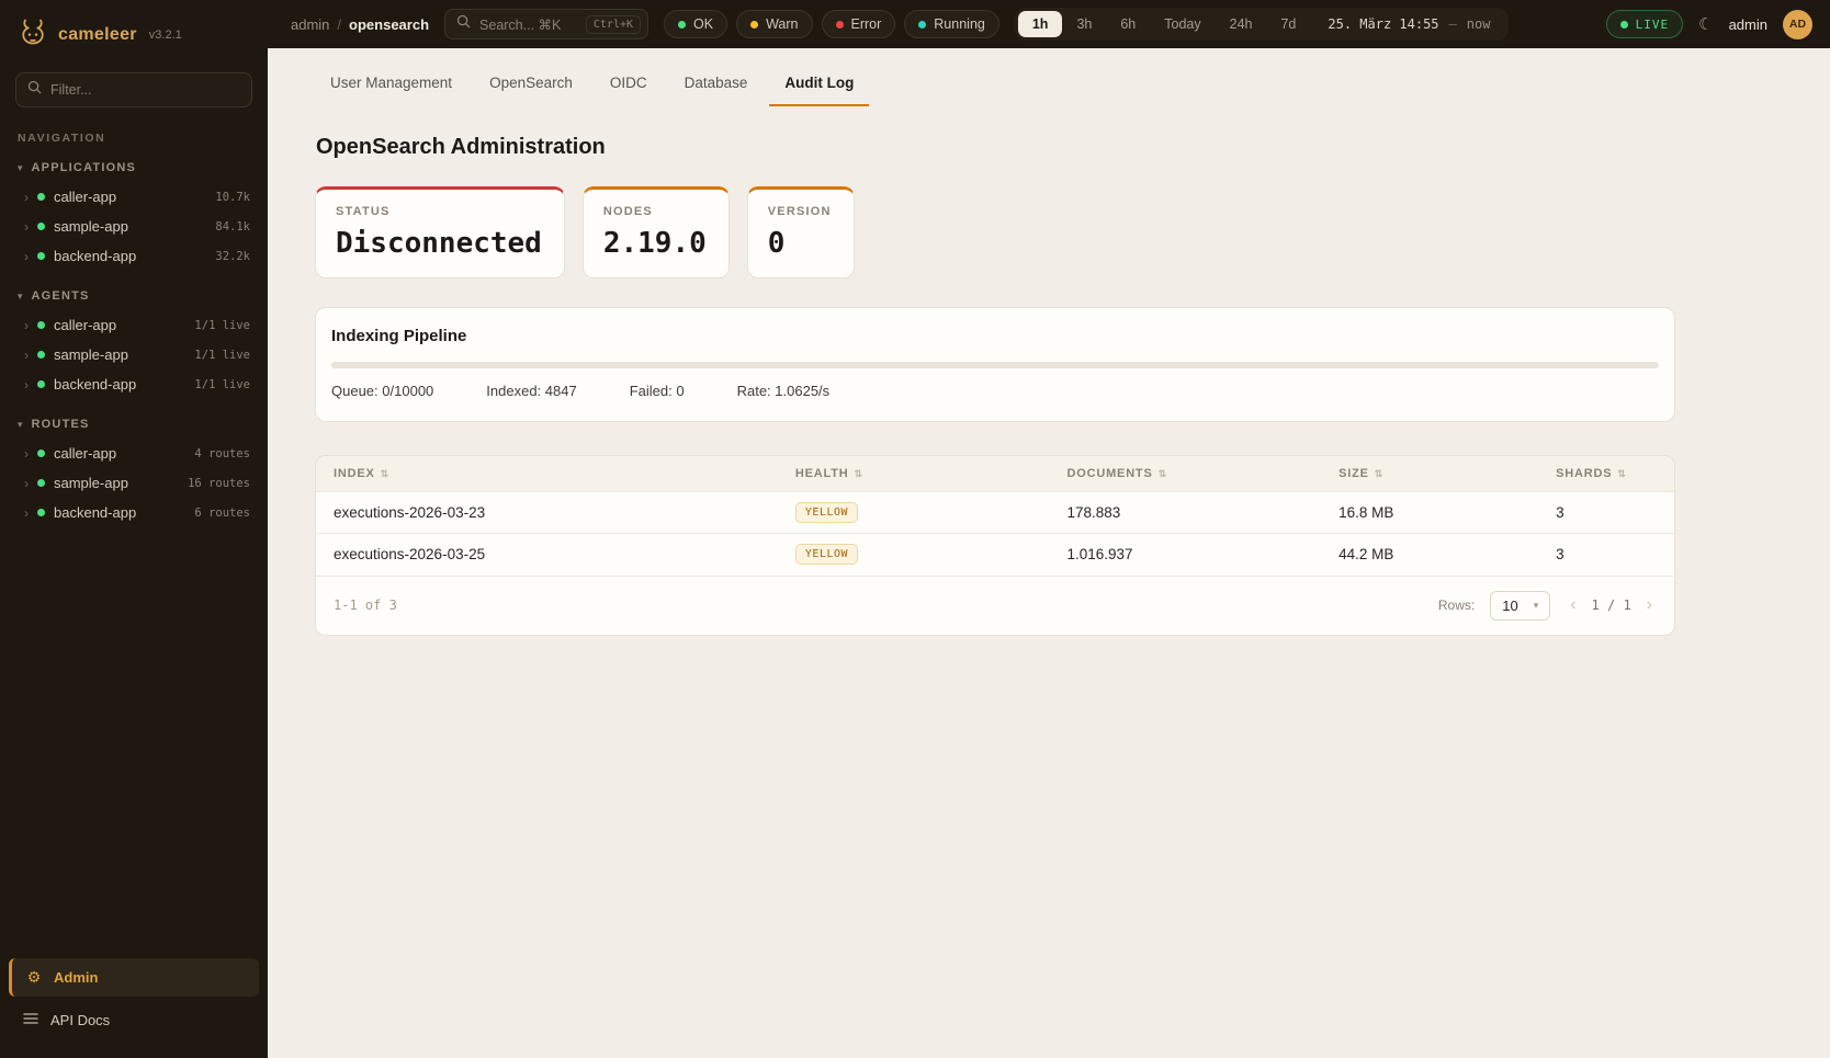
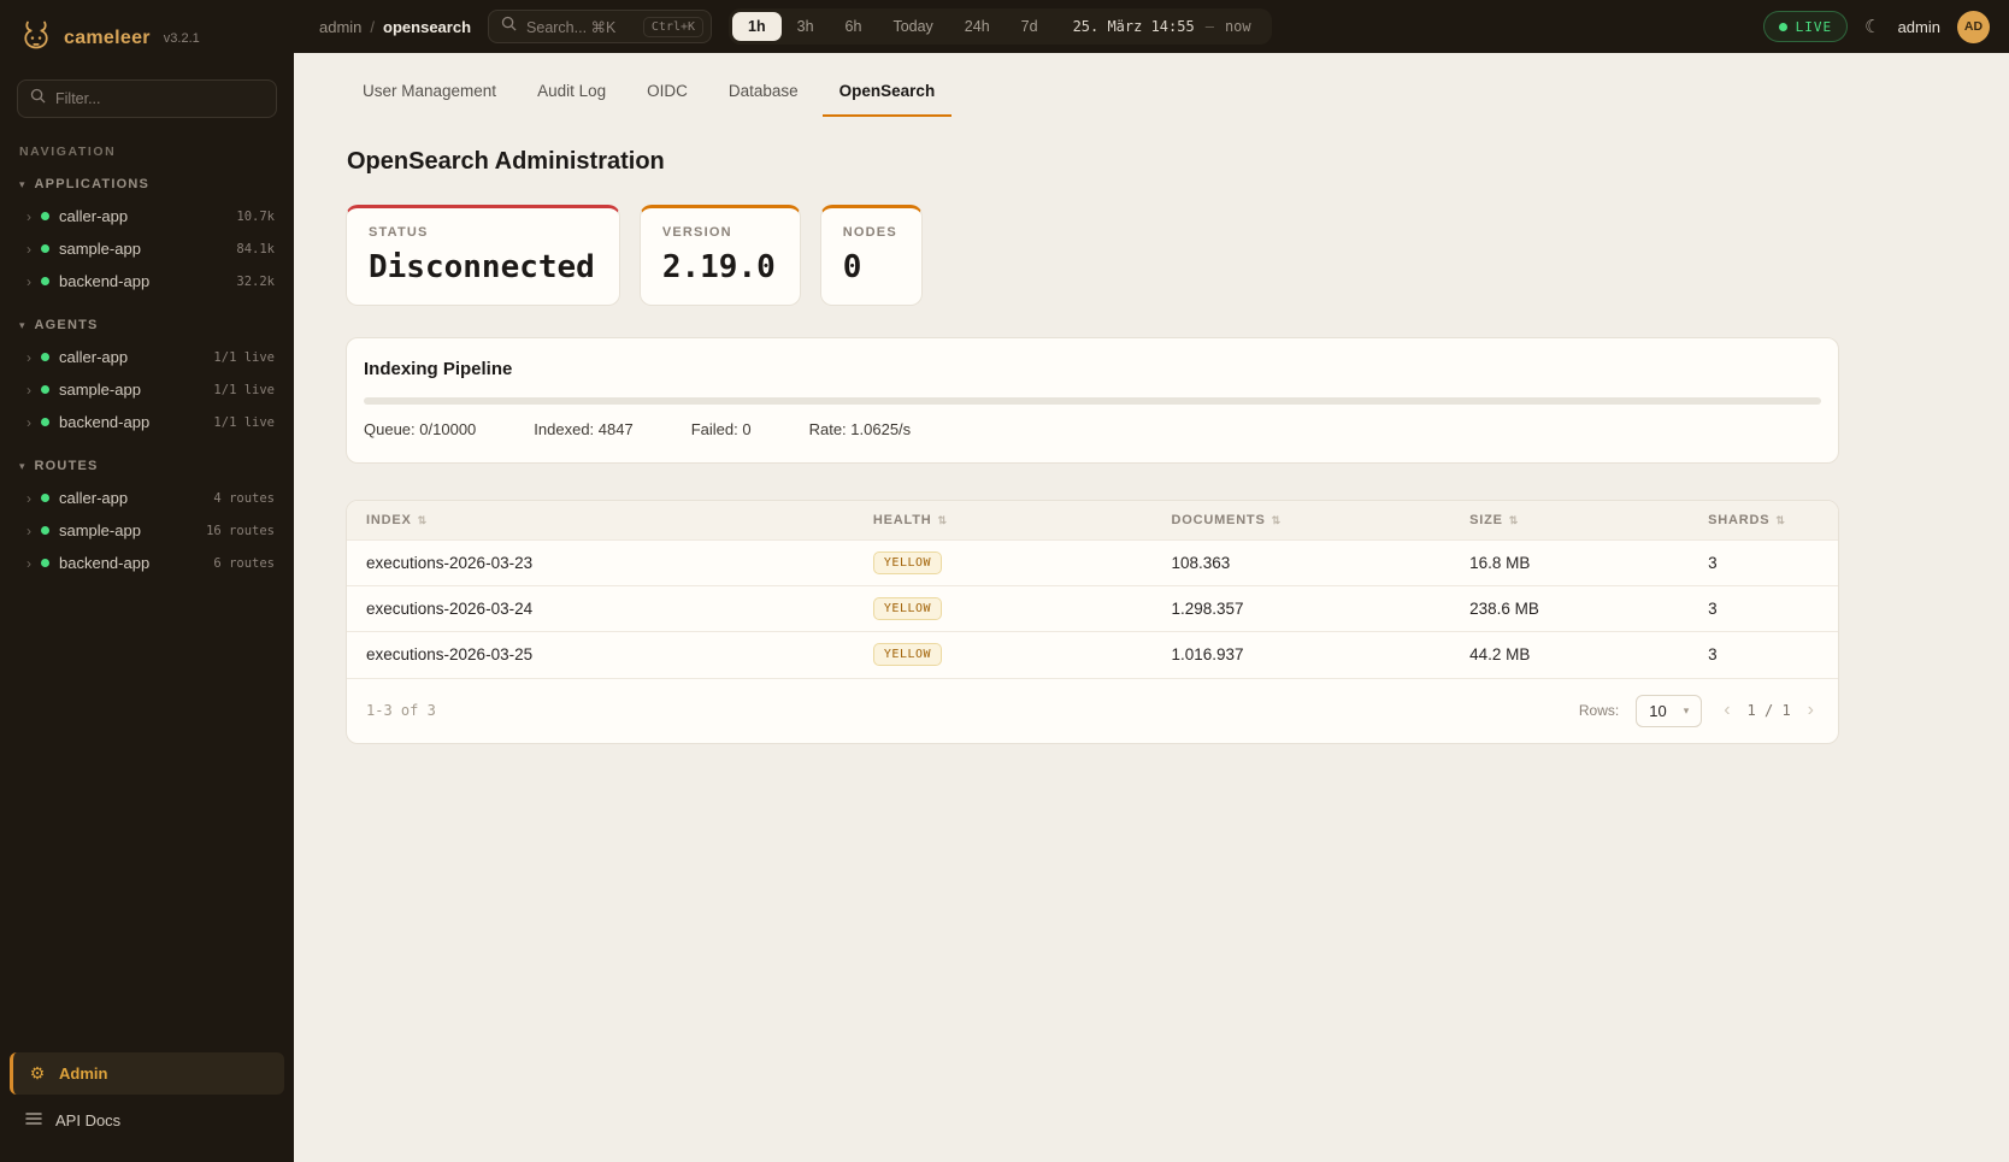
  cameleer
  v3.2.1
  Filter...
  NAVIGATION
  ▾
  APPLICATIONS
  ›
  caller-app
  10.7k
  ›
  sample-app
  84.1k
  ›
  backend-app
  32.2k
  ▾
  AGENTS
  ›
  caller-app
  1/1 live
  ›
  sample-app
  1/1 live
  ›
  backend-app
  1/1 live
  ▾
  ROUTES
  ›
  caller-app
  4 routes
  ›
  sample-app
  16 routes
  ›
  backend-app
  6 routes
  ⚙
  Admin
  API Docs
  admin
  /
  opensearch
  Search... ⌘K
  Ctrl+K
- OK
- Warn
- Error
- Running
  1h
  3h
  6h
  Today
  24h
  7d
  25. März 14:55
  —
  now
  LIVE
  ☾
  admin
  AD
  User Management
- OpenSearch
+ Audit Log
  OIDC
  Database
- Audit Log
+ OpenSearch
  OpenSearch Administration
  STATUS
  Disconnected
- NODES
+ VERSION
  2.19.0
- VERSION
+ NODES
  0
  Indexing Pipeline
  Queue: 0/10000
  Indexed: 4847
  Failed: 0
  Rate: 1.0625/s
  INDEX ⇅	HEALTH ⇅	DOCUMENTS ⇅	SIZE ⇅	SHARDS ⇅
- executions-2026-03-23	YELLOW	178.883	16.8 MB	3
+ executions-2026-03-23	YELLOW	108.363	16.8 MB	3
+ executions-2026-03-24	YELLOW	1.298.357	238.6 MB	3
  executions-2026-03-25	YELLOW	1.016.937	44.2 MB	3
- 1-1 of 3
+ 1-3 of 3
  Rows:
  10
  ▾
  ‹
  1 / 1
  ›
